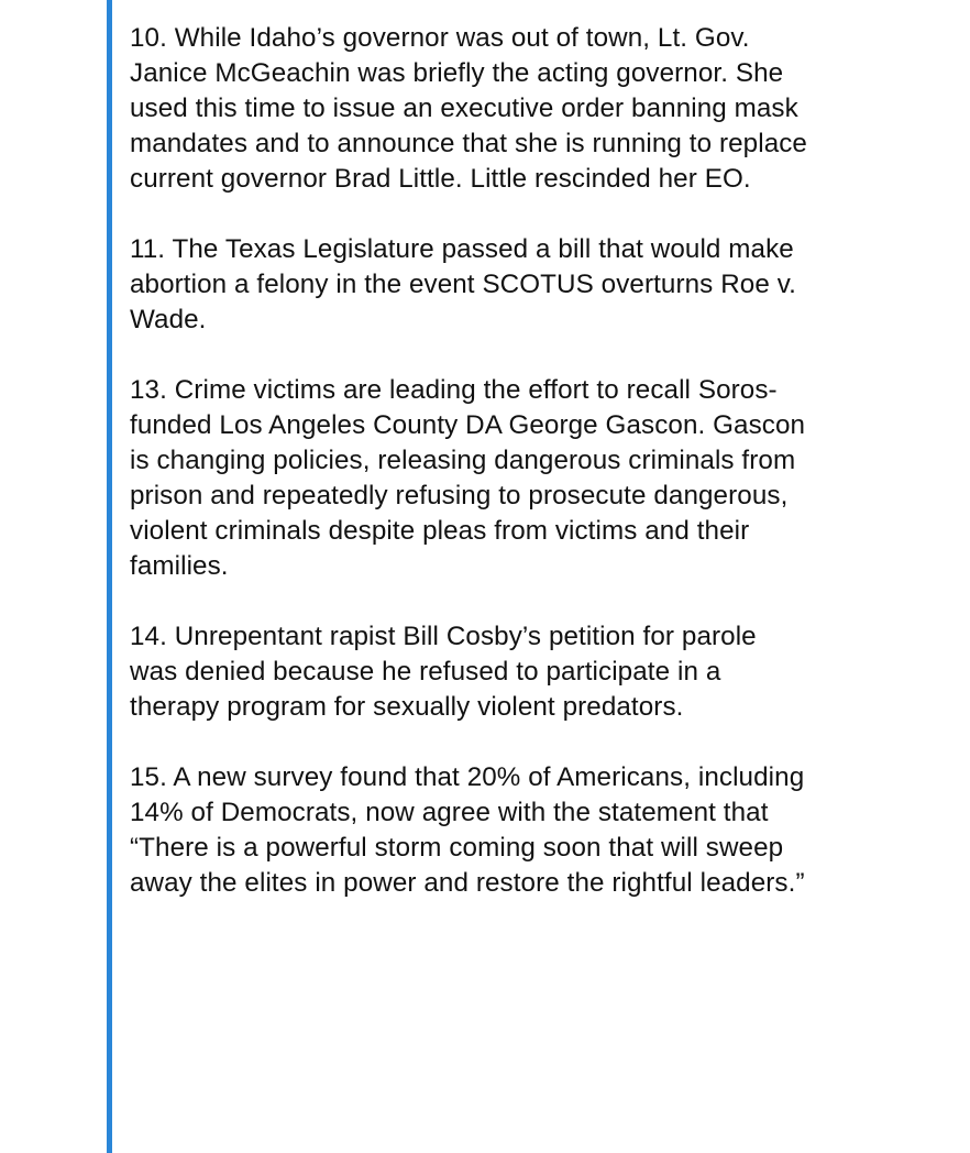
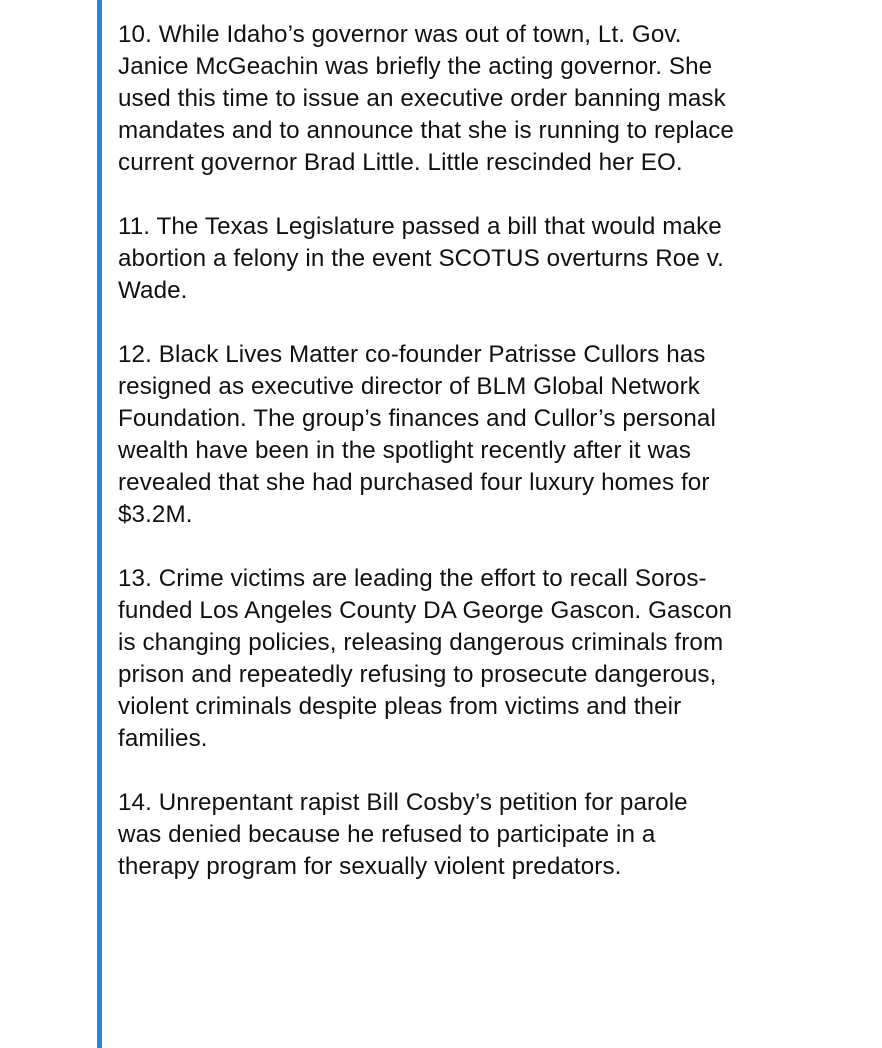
  10. While Idaho’s governor was out of town, Lt. Gov.
  Janice McGeachin was briefly the acting governor. She
  used this time to issue an executive order banning mask
  mandates and to announce that she is running to replace
  current governor Brad Little. Little rescinded her EO.
  11. The Texas Legislature passed a bill that would make
  abortion a felony in the event SCOTUS overturns Roe v.
  Wade.
+ 12. Black Lives Matter co-founder Patrisse Cullors has
+ resigned as executive director of BLM Global Network
+ Foundation. The group’s finances and Cullor’s personal
+ wealth have been in the spotlight recently after it was
+ revealed that she had purchased four luxury homes for
+ $3.2M.
  13. Crime victims are leading the effort to recall Soros-
  funded Los Angeles County DA George Gascon. Gascon
  is changing policies, releasing dangerous criminals from
  prison and repeatedly refusing to prosecute dangerous,
  violent criminals despite pleas from victims and their
  families.
  14. Unrepentant rapist Bill Cosby’s petition for parole
  was denied because he refused to participate in a
  therapy program for sexually violent predators.
- 15. A new survey found that 20% of Americans, including
- 14% of Democrats, now agree with the statement that
- “There is a powerful storm coming soon that will sweep
- away the elites in power and restore the rightful leaders.”
